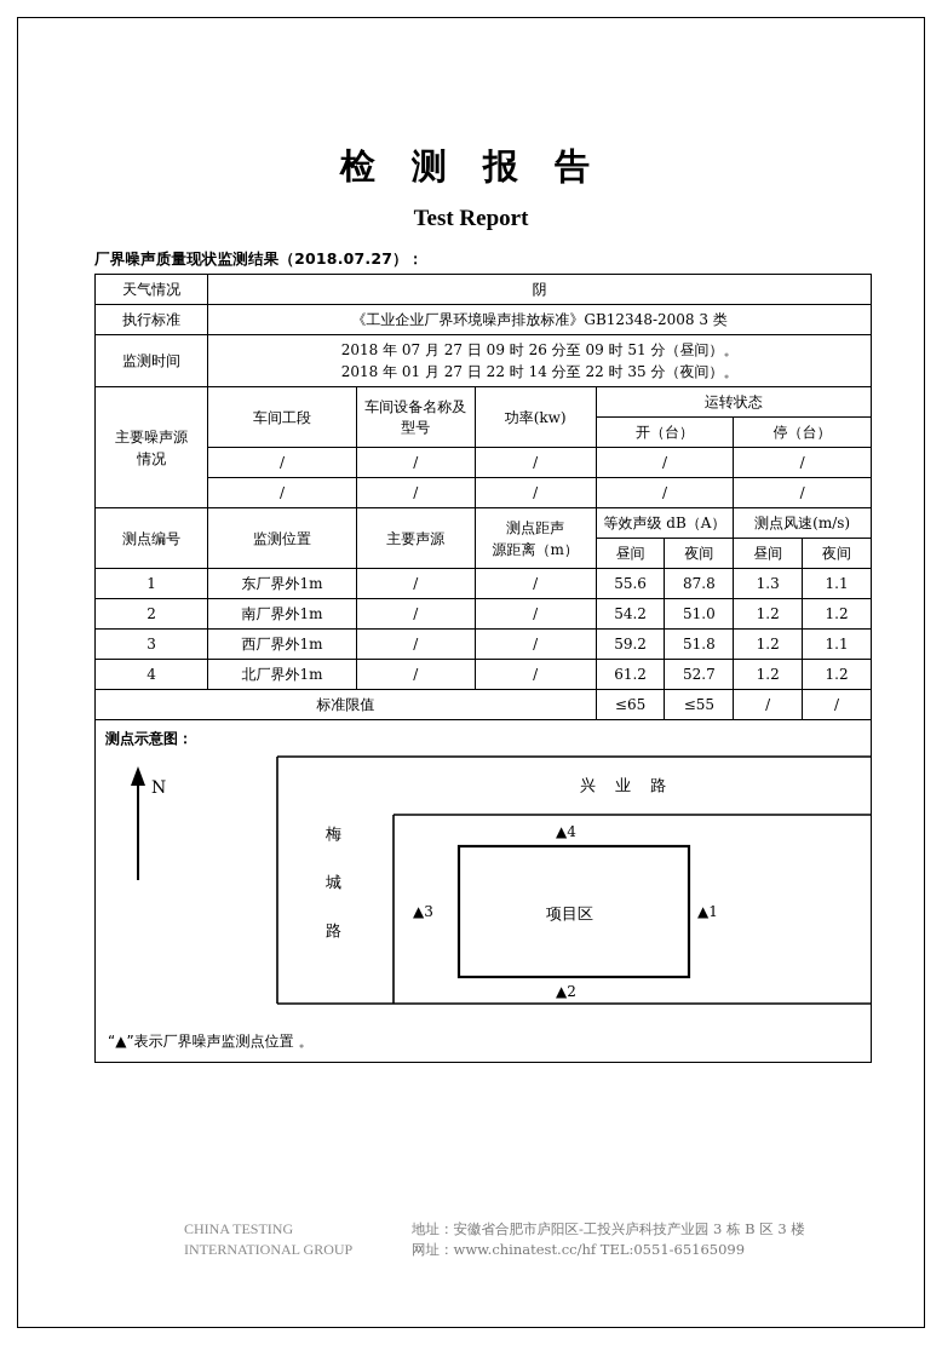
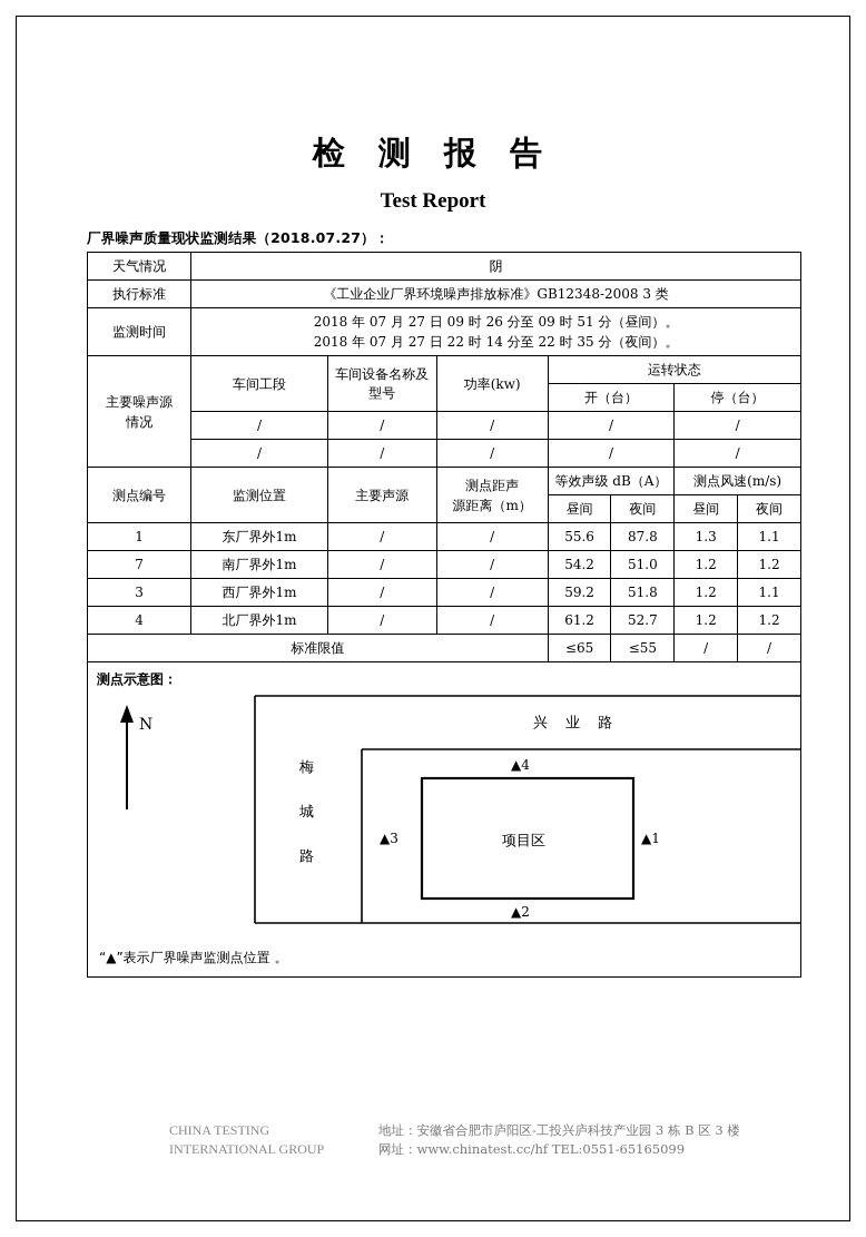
  检 测 报 告
  Test Report
  厂界噪声质量现状监测结果（2018.07.27）：
  天气情况	阴
  执行标准	《工业企业厂界环境噪声排放标准》GB12348-2008 3 类
- 监测时间	2018 年 07 月 27 日 09 时 26 分至 09 时 51 分（昼间）。 2018 年 01 月 27 日 22 时 14 分至 22 时 35 分（夜间）。
+ 监测时间	2018 年 07 月 27 日 09 时 26 分至 09 时 51 分（昼间）。 2018 年 07 月 27 日 22 时 14 分至 22 时 35 分（夜间）。
  主要噪声源 情况	车间工段	车间设备名称及型号	功率(kw)	运转状态
  开（台）	停（台）
  /	/	/	/	/
  /	/	/	/	/
  测点编号	监测位置	主要声源	测点距声 源距离（m）	等效声级 dB（A）	测点风速(m/s)
  昼间	夜间	昼间	夜间
  1	东厂界外1m	/	/	55.6	87.8	1.3	1.1
- 2	南厂界外1m	/	/	54.2	51.0	1.2	1.2
+ 7	南厂界外1m	/	/	54.2	51.0	1.2	1.2
  3	西厂界外1m	/	/	59.2	51.8	1.2	1.1
  4	北厂界外1m	/	/	61.2	52.7	1.2	1.2
  标准限值	≤65	≤55	/	/
  测点示意图： N 兴 业 路 梅 城 路 项目区 ▲4 ▲1 ▲2 ▲3 “▲”表示厂界噪声监测点位置 。
  CHINA TESTING
  INTERNATIONAL GROUP
  地址：安徽省合肥市庐阳区-工投兴庐科技产业园 3 栋 B 区 3 楼
  网址：www.chinatest.cc/hf TEL:0551-65165099
